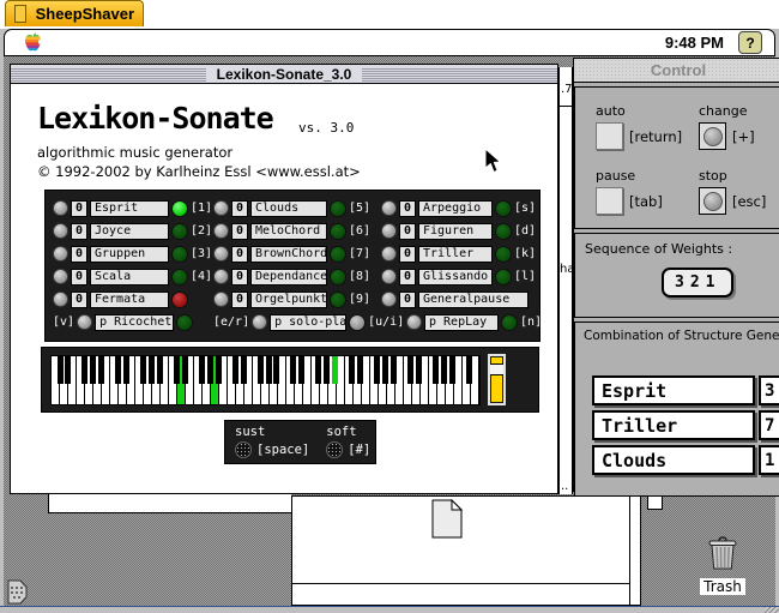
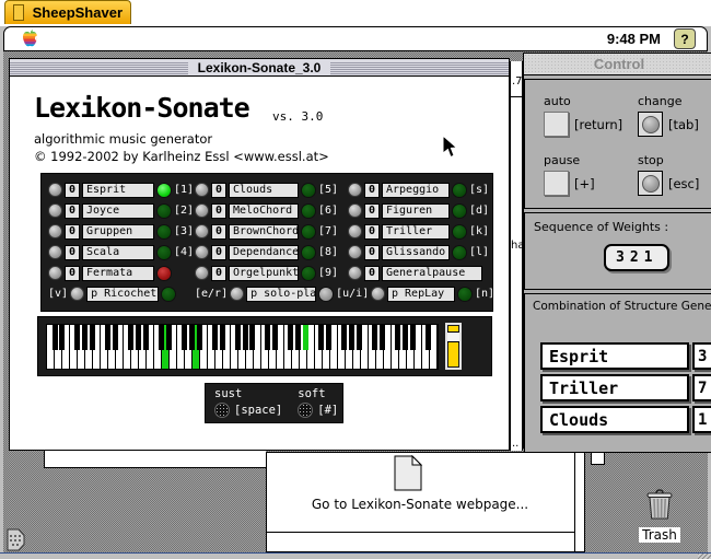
  SheepShaver
  9:48 PM
  ?
  .7
  ha
  ..
+ Go to Lexikon-Sonate webpage...
  Trash
  Lexikon-Sonate_3.0
  Lexikon-Sonate
  vs. 3.0
  algorithmic music generator
  © 1992-2002 by Karlheinz Essl <www.essl.at>
  0
  Esprit
  [1]
  0
  Joyce
  [2]
  0
  Gruppen
  [3]
  0
  Scala
  [4]
  0
  Fermata
  [v]
  p Ricochet
  0
  Clouds
  [5]
  0
  MeloChord
  [6]
  0
  BrownChord
  [7]
  0
  Dependance
  [8]
  0
  Orgelpunkt
  [9]
  [e/r]
  p solo-pla
  [u/i]
  0
  Arpeggio
  [s]
  0
  Figuren
  [d]
  0
  Triller
  [k]
  0
  Glissando
  [l]
  0
  Generalpause
  p RepLay
  [n]
  sust
  [space]
  soft
  [#]
  Control
  auto
  [return]
  change
- [+]
+ [tab]
  pause
- [tab]
+ [+]
  stop
  [esc]
  Sequence of Weights :
  321
  Combination of Structure Gene
  Esprit
  3
  Triller
  7
  Clouds
  1
